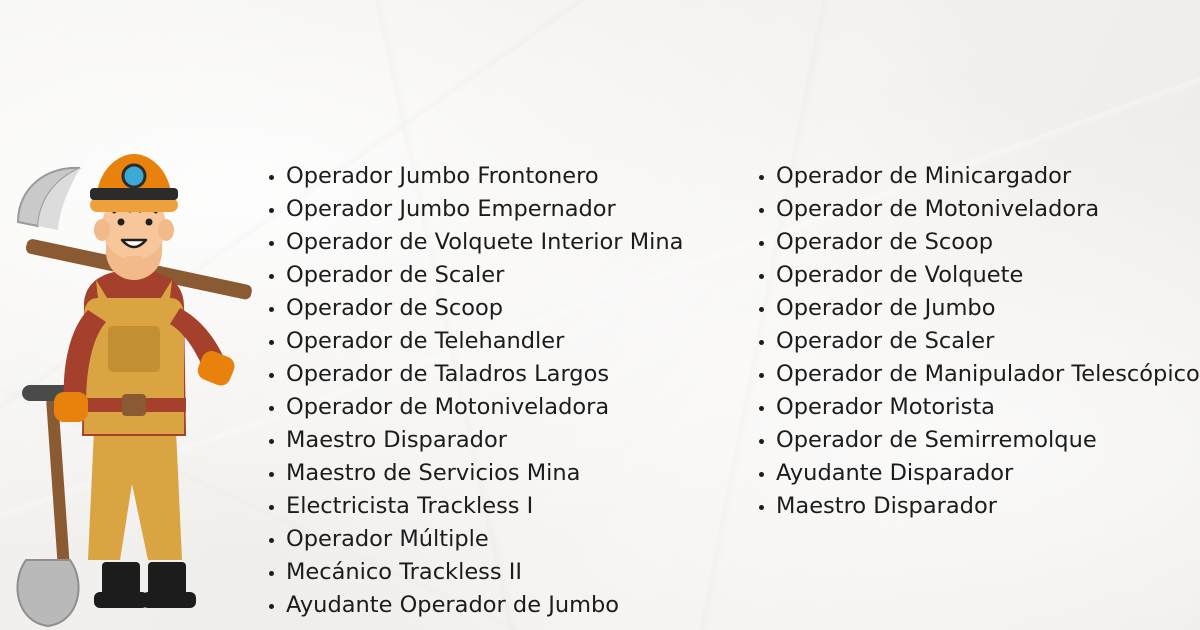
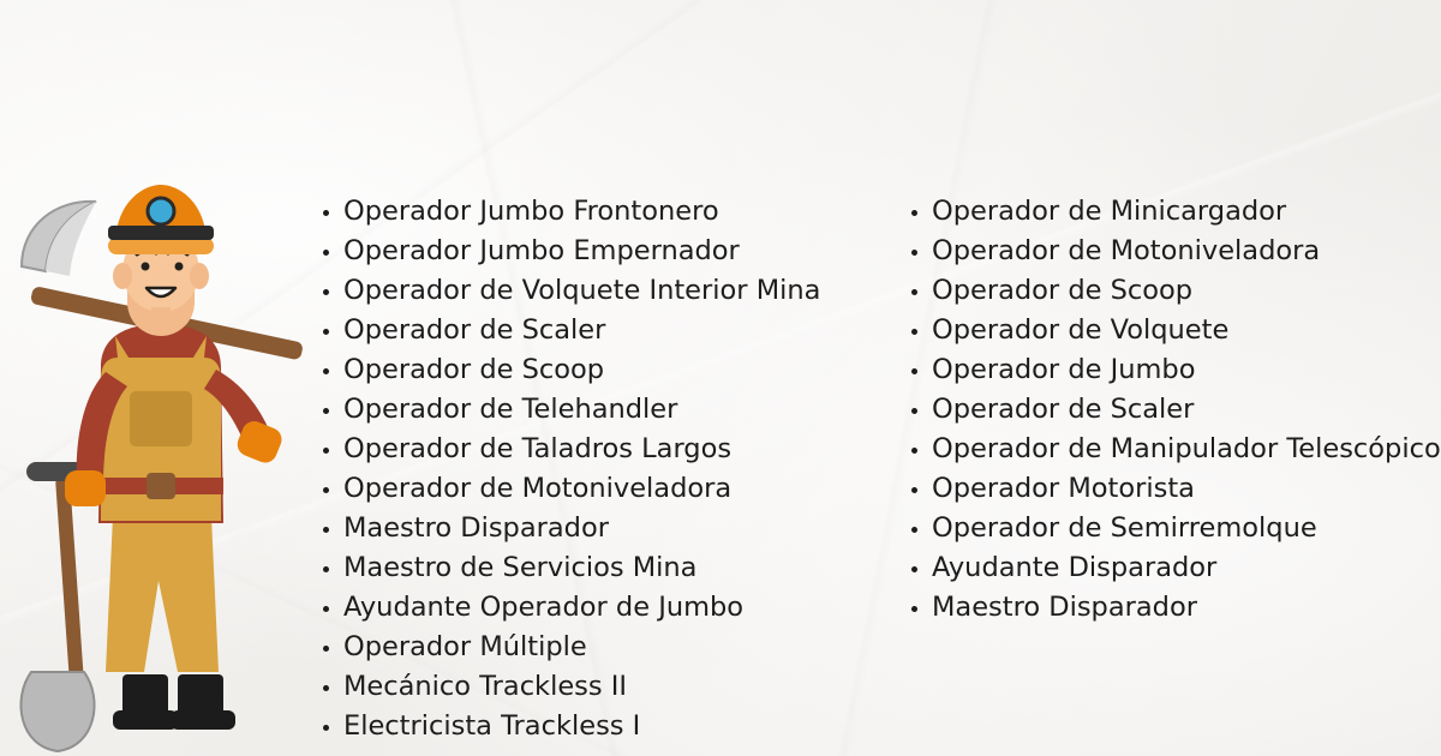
  Operador Jumbo Frontonero
  Operador Jumbo Empernador
  Operador de Volquete Interior Mina
  Operador de Scaler
  Operador de Scoop
  Operador de Telehandler
  Operador de Taladros Largos
  Operador de Motoniveladora
  Maestro Disparador
  Maestro de Servicios Mina
- Electricista Trackless I
+ Ayudante Operador de Jumbo
  Operador Múltiple
  Mecánico Trackless II
- Ayudante Operador de Jumbo
+ Electricista Trackless I
  Operador de Minicargador
  Operador de Motoniveladora
  Operador de Scoop
  Operador de Volquete
  Operador de Jumbo
  Operador de Scaler
  Operador de Manipulador Telescópico
  Operador Motorista
  Operador de Semirremolque
  Ayudante Disparador
  Maestro Disparador
